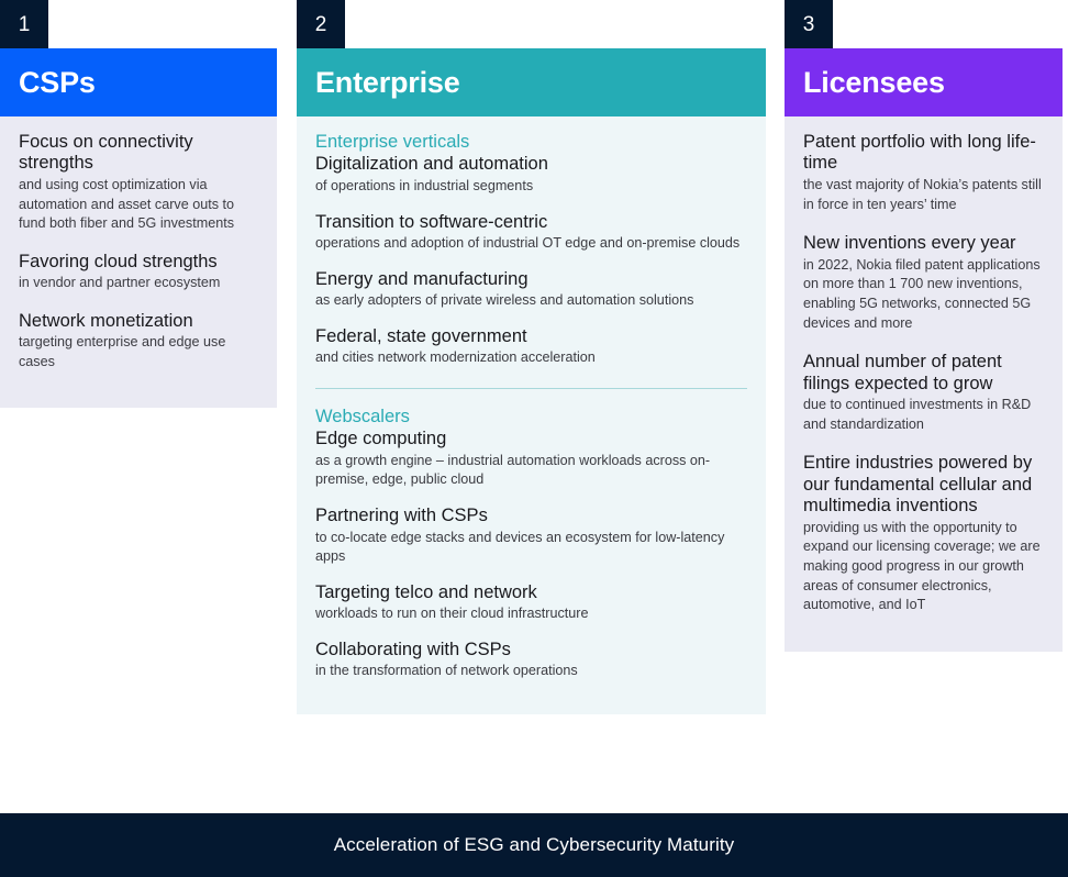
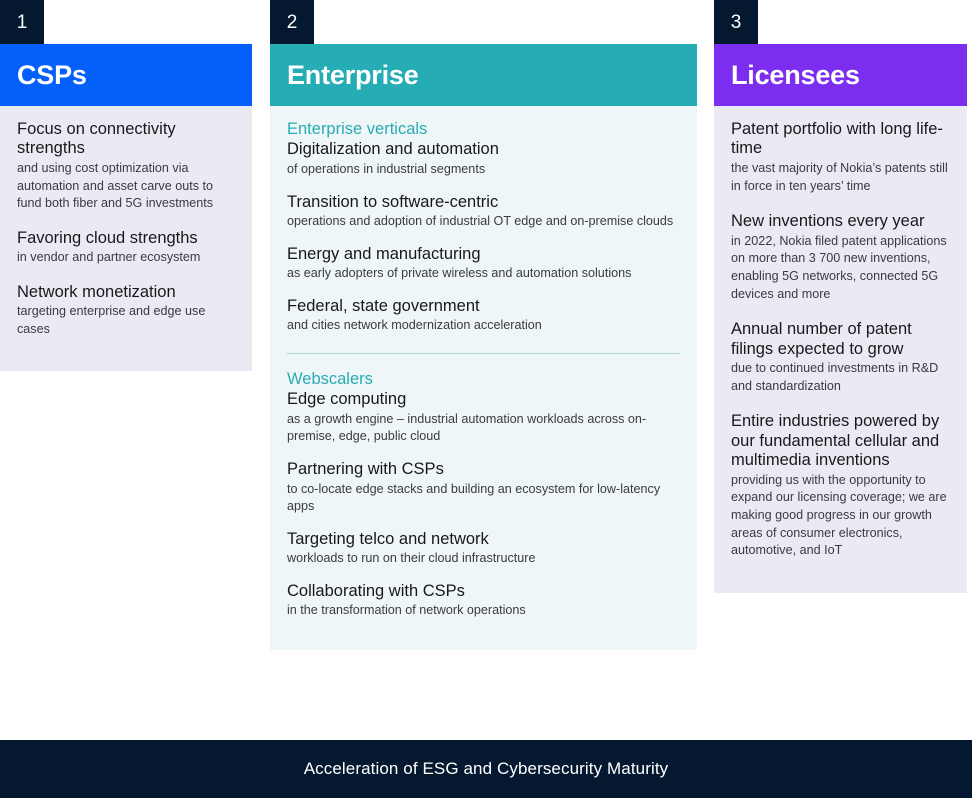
  1
  CSPs
  Focus on connectivity strengths
  and using cost optimization via automation and asset carve outs to fund both fiber and 5G investments
  Favoring cloud strengths
  in vendor and partner ecosystem
  Network monetization
  targeting enterprise and edge use cases
  2
  Enterprise
  Enterprise verticals
  Digitalization and automation
  of operations in industrial segments
  Transition to software-centric
  operations and adoption of industrial OT edge and on-premise clouds
  Energy and manufacturing
  as early adopters of private wireless and automation solutions
  Federal, state government
  and cities network modernization acceleration
  Webscalers
  Edge computing
  as a growth engine – industrial automation workloads across on-premise, edge, public cloud
  Partnering with CSPs
- to co-locate edge stacks and devices an ecosystem for low-latency apps
+ to co-locate edge stacks and building an ecosystem for low-latency apps
  Targeting telco and network
  workloads to run on their cloud infrastructure
  Collaborating with CSPs
  in the transformation of network operations
  3
  Licensees
  Patent portfolio with long life-time
  the vast majority of Nokia’s patents still in force in ten years’ time
  New inventions every year
- in 2022, Nokia filed patent applications on more than 1 700 new inventions, enabling 5G networks, connected 5G devices and more
+ in 2022, Nokia filed patent applications on more than 3 700 new inventions, enabling 5G networks, connected 5G devices and more
  Annual number of patent filings expected to grow
  due to continued investments in R&D and standardization
  Entire industries powered by our fundamental cellular and multimedia inventions
  providing us with the opportunity to expand our licensing coverage; we are making good progress in our growth areas of consumer electronics, automotive, and IoT
  Acceleration of ESG and Cybersecurity Maturity
